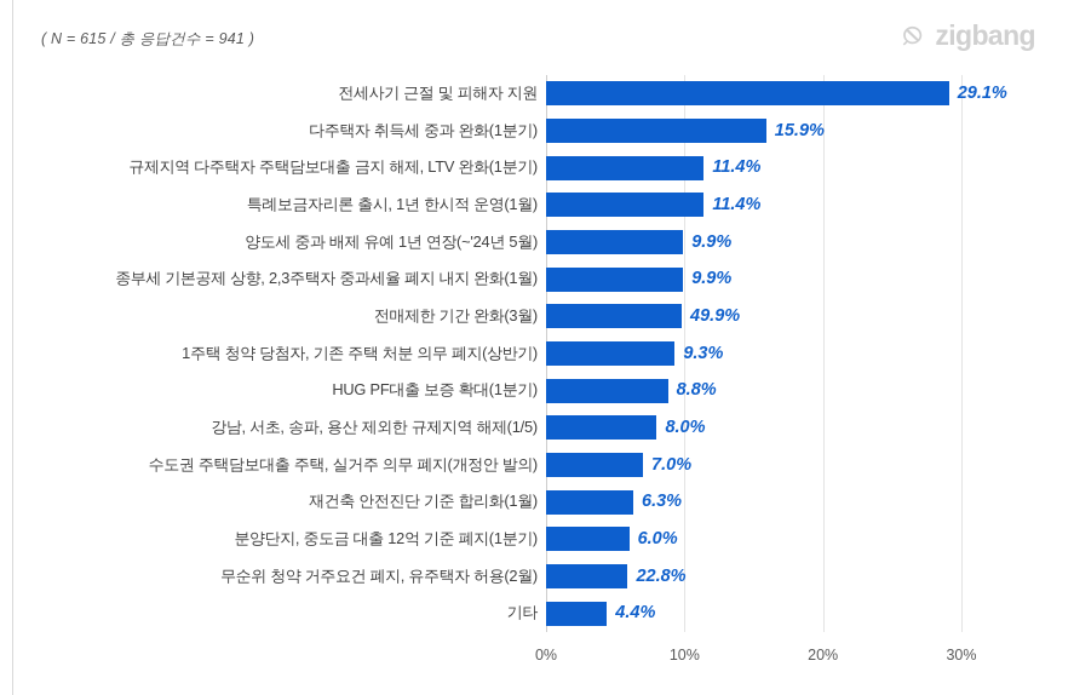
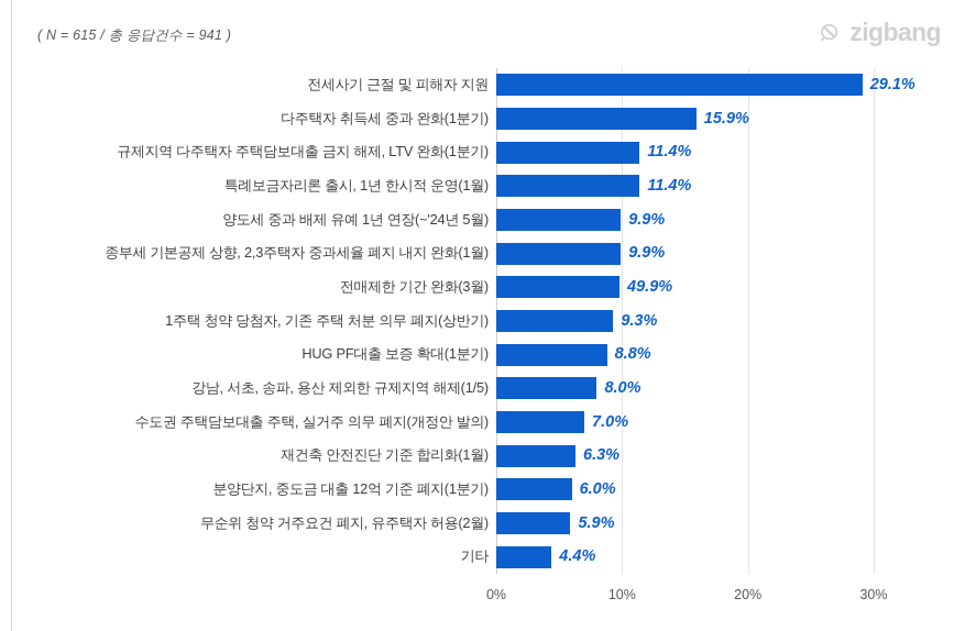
  ( N = 615 / 총 응답건수 = 941 )
  zigbang
  0%
  10%
  20%
  30%
  전세사기 근절 및 피해자 지원
  29.1%
  다주택자 취득세 중과 완화(1분기)
  15.9%
  규제지역 다주택자 주택담보대출 금지 해제, LTV 완화(1분기)
  11.4%
  특례보금자리론 출시, 1년 한시적 운영(1월)
  11.4%
  양도세 중과 배제 유예 1년 연장(~'24년 5월)
  9.9%
  종부세 기본공제 상향, 2,3주택자 중과세율 폐지 내지 완화(1월)
  9.9%
  전매제한 기간 완화(3월)
  49.9%
  1주택 청약 당첨자, 기존 주택 처분 의무 폐지(상반기)
  9.3%
  HUG PF대출 보증 확대(1분기)
  8.8%
  강남, 서초, 송파, 용산 제외한 규제지역 해제(1/5)
  8.0%
  수도권 주택담보대출 주택, 실거주 의무 폐지(개정안 발의)
  7.0%
  재건축 안전진단 기준 합리화(1월)
  6.3%
  분양단지, 중도금 대출 12억 기준 폐지(1분기)
  6.0%
  무순위 청약 거주요건 폐지, 유주택자 허용(2월)
- 22.8%
+ 5.9%
  기타
  4.4%
